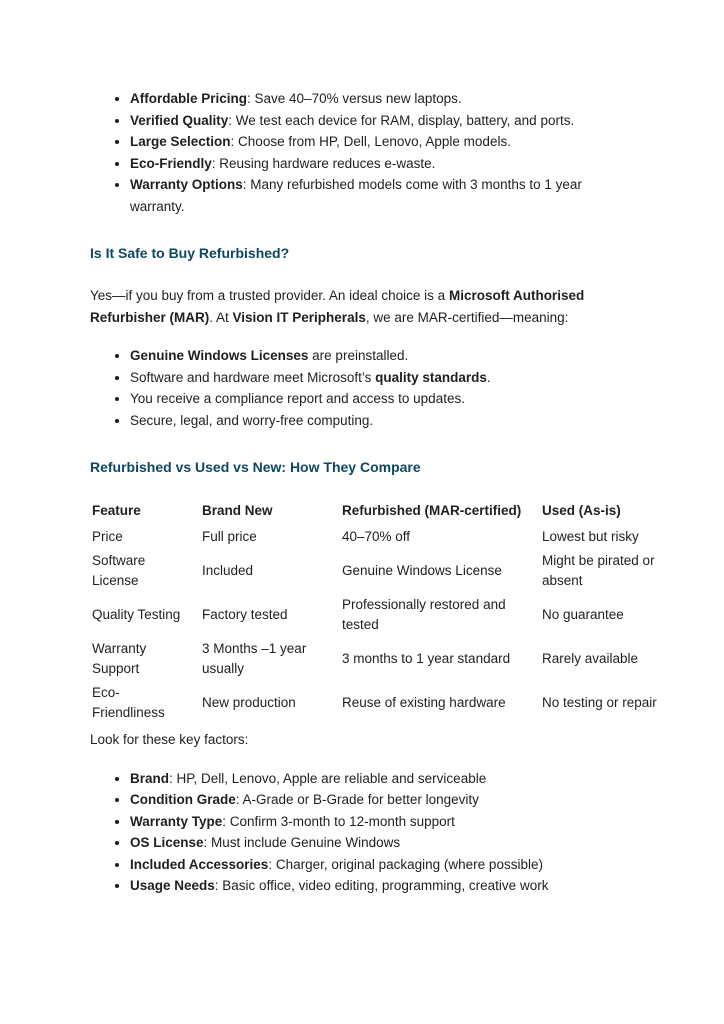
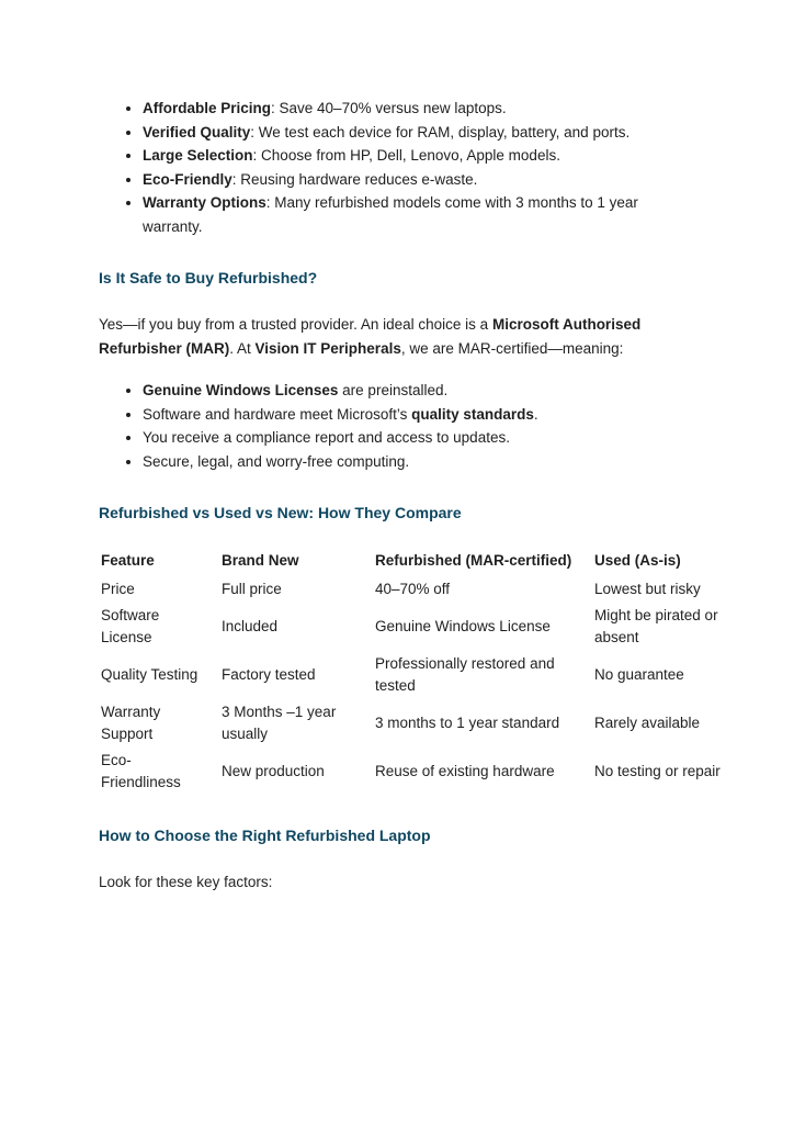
  Affordable Pricing: Save 40–70% versus new laptops.
  Verified Quality: We test each device for RAM, display, battery, and ports.
  Large Selection: Choose from HP, Dell, Lenovo, Apple models.
  Eco-Friendly: Reusing hardware reduces e-waste.
  Warranty Options: Many refurbished models come with 3 months to 1 year warranty.
  Is It Safe to Buy Refurbished?
  Yes—if you buy from a trusted provider. An ideal choice is a Microsoft Authorised Refurbisher (MAR). At Vision IT Peripherals, we are MAR-certified—meaning:
  Genuine Windows Licenses are preinstalled.
  Software and hardware meet Microsoft’s quality standards.
  You receive a compliance report and access to updates.
  Secure, legal, and worry-free computing.
  Refurbished vs Used vs New: How They Compare
  Feature	Brand New	Refurbished (MAR-certified)	Used (As-is)
  Price	Full price	40–70% off	Lowest but risky
  Software License	Included	Genuine Windows License	Might be pirated or absent
  Quality Testing	Factory tested	Professionally restored and tested	No guarantee
  Warranty Support	3 Months –1 year usually	3 months to 1 year standard	Rarely available
  Eco-Friendliness	New production	Reuse of existing hardware	No testing or repair
+ How to Choose the Right Refurbished Laptop
  Look for these key factors:
- Brand: HP, Dell, Lenovo, Apple are reliable and serviceable
- Condition Grade: A-Grade or B-Grade for better longevity
- Warranty Type: Confirm 3-month to 12-month support
- OS License: Must include Genuine Windows
- Included Accessories: Charger, original packaging (where possible)
- Usage Needs: Basic office, video editing, programming, creative work
